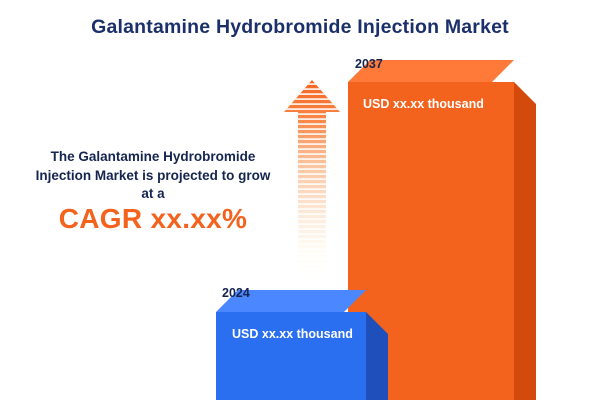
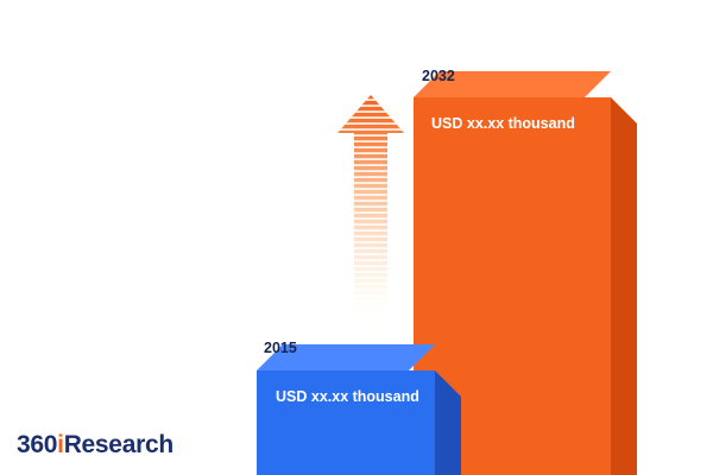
- Galantamine Hydrobromide Injection Market
- The Galantamine Hydrobromide Injection Market is projected to grow at a
- CAGR xx.xx%
- 2024
+ 2015
- 2037
+ 2032
  USD xx.xx thousand
  USD xx.xx thousand
+ 360iResearch
